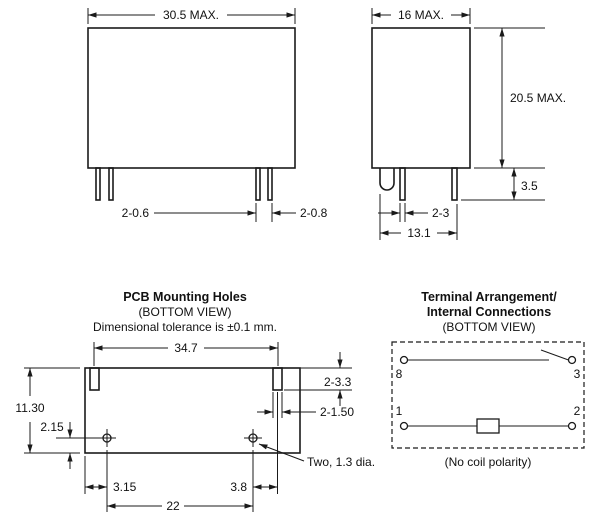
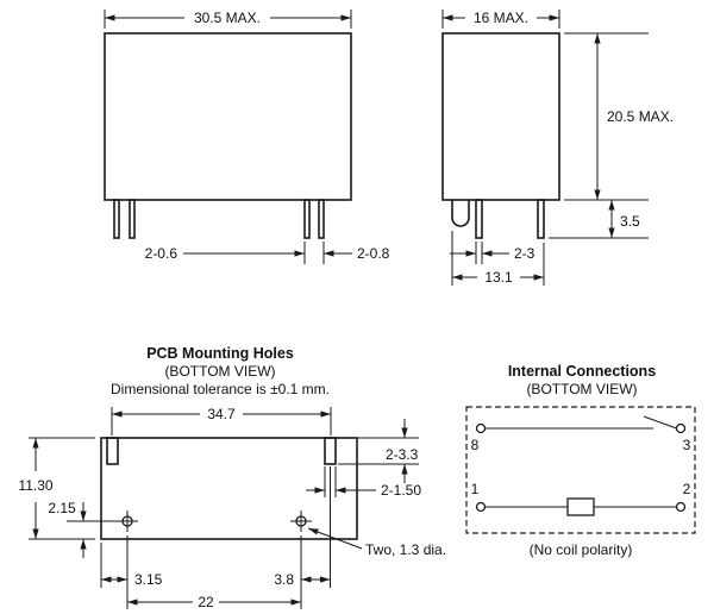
  30.5 MAX.
  2-0.6
  2-0.8
  16 MAX.
  20.5 MAX.
  3.5
  2-3
  13.1
  PCB Mounting Holes
  (BOTTOM VIEW)
  Dimensional tolerance is ±0.1 mm.
  34.7
  11.30
  2.15
  2-3.3
  2-1.50
  3.15
  3.8
  22
  Two, 1.3 dia.
- Terminal Arrangement/
  Internal Connections
  (BOTTOM VIEW)
  8
  3
  1
  2
  (No coil polarity)
